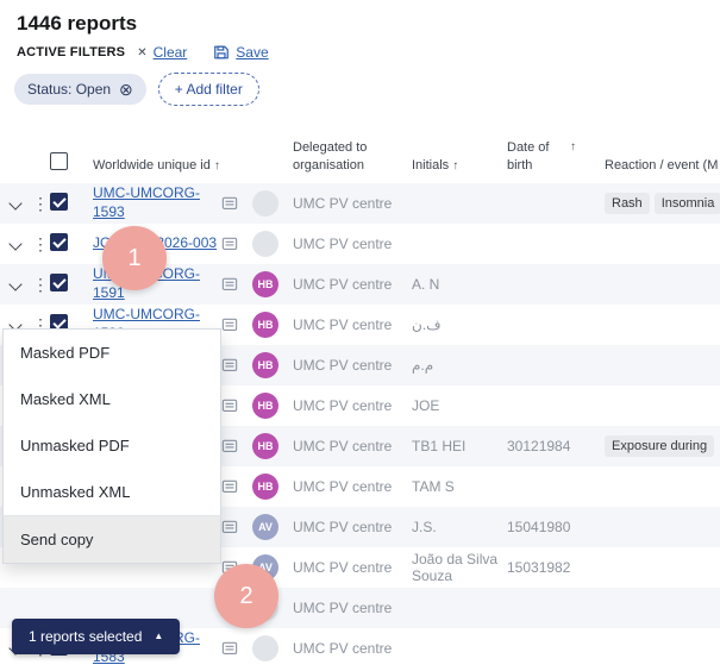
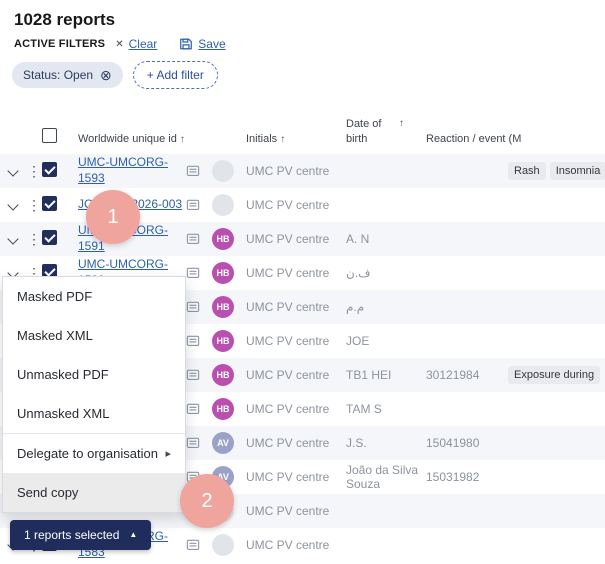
- 1446 reports
+ 1028 reports
  ACTIVE FILTERS
  ✕
  Clear
  Save
  Status: Open
  ⊗
  + Add filter
  Worldwide unique id ↑
- Delegated to organisation
  Initials ↑
  Date of birth
  ↑
  Reaction / event (M
  ⋮
  UMC-UMCORG-1593
  UMC PV centre
  Rash
  Insomnia
  ⋮
  UMC PV centre
  ⋮
  HB
  UMC PV centre
  A. N
  ⋮
  UMC-UMCORG-
  HB
  UMC PV centre
  ف.ن
  HB
  UMC PV centre
  م.م
  HB
  UMC PV centre
  JOE
  HB
  UMC PV centre
  TB1 HEI
  30121984
  Exposure during
  HB
  UMC PV centre
  TAM S
  AV
  UMC PV centre
  J.S.
  15041980
  UMC PV centre
  João da Silva Souza
  15031982
  UMC PV centre
  UMC PV centre
  Masked PDF
  Masked XML
  Unmasked PDF
  Unmasked XML
+ Delegate to organisation
+ ▸
  Send copy
  1 reports selected
  ▲
  1
  2
